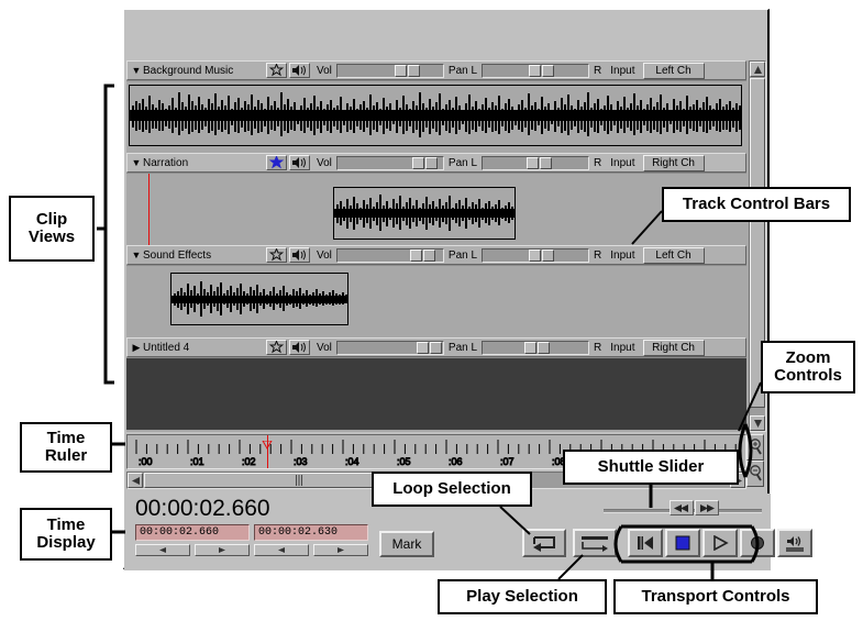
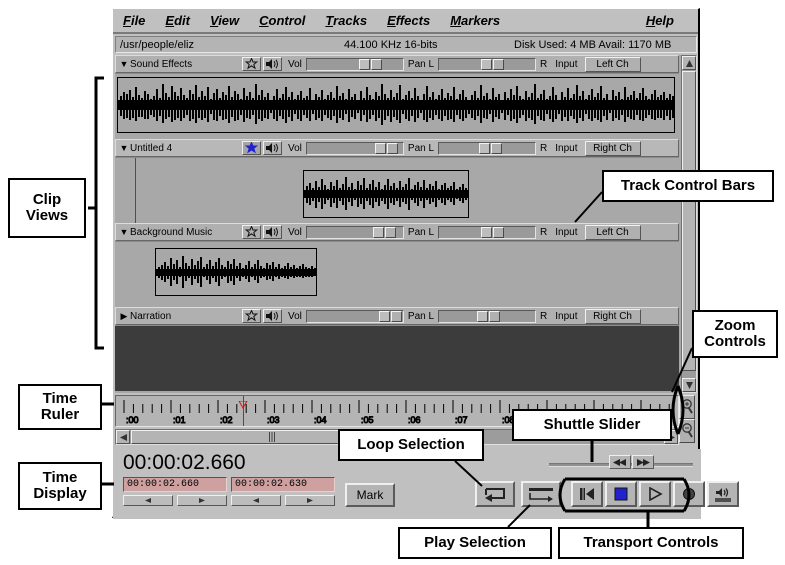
+ File
+ Edit
+ View
+ Control
+ Tracks
+ Effects
+ Markers
+ Help
+ /usr/people/eliz
+ 44.100 KHz 16-bits
+ Disk Used: 4 MB Avail: 1170 MB
  ▼
- Background Music
+ Sound Effects
  Vol
  Pan L
  R
  Input
  Left Ch
  ▼
- Narration
+ Untitled 4
  Vol
  Pan L
  R
  Input
  Right Ch
  ▼
- Sound Effects
+ Background Music
  Vol
  Pan L
  R
  Input
  Left Ch
  ▶
- Untitled 4
+ Narration
  Vol
  Pan L
  R
  Input
  Right Ch
  :00
  :01
  :02
  :03
  :04
  :05
  :06
  :07
  00:00:02.660
  00:00:02.660
  00:00:02.630
  Mark
  Clip
  Views
  Time
  Ruler
  Time
  Display
  Track Control Bars
  Zoom
  Controls
  Shuttle Slider
  Loop Selection
  Play Selection
  Transport Controls
